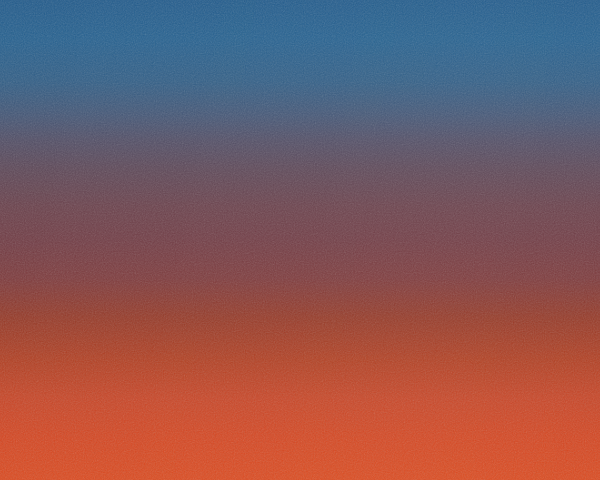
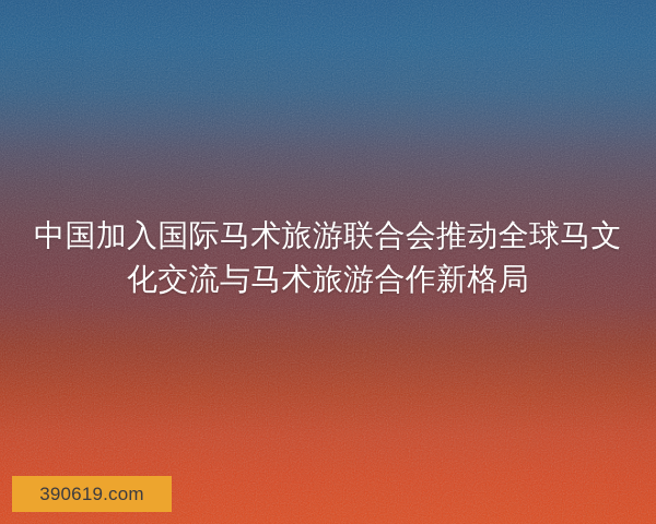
+ 中国加入国际马术旅游联合会推动全球马文化交流与马术旅游合作新格局
+ 390619.com
